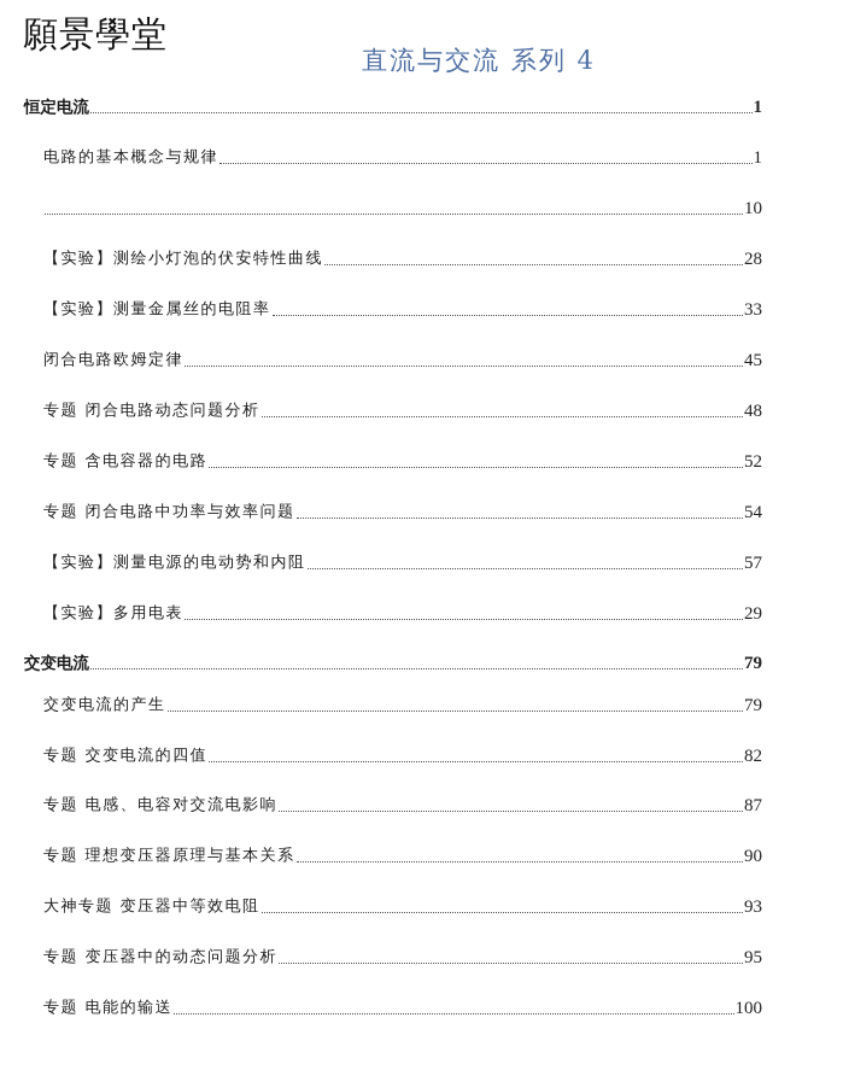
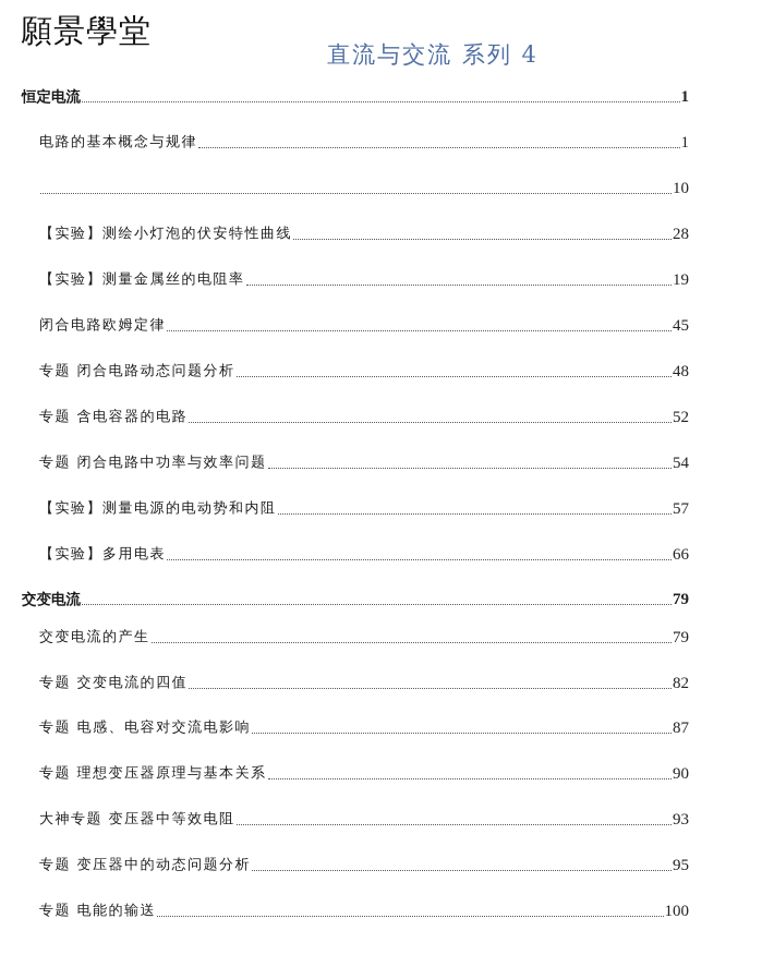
  願景學堂
  直流与交流 系列 4
  恒定电流
  1
  电路的基本概念与规律
  1
  10
  【实验】测绘小灯泡的伏安特性曲线
  28
  【实验】测量金属丝的电阻率
- 33
+ 19
  闭合电路欧姆定律
  45
  专题 闭合电路动态问题分析
  48
  专题 含电容器的电路
  52
  专题 闭合电路中功率与效率问题
  54
  【实验】测量电源的电动势和内阻
  57
  【实验】多用电表
- 29
+ 66
  交变电流
  79
  交变电流的产生
  79
  专题 交变电流的四值
  82
  专题 电感、电容对交流电影响
  87
  专题 理想变压器原理与基本关系
  90
  大神专题 变压器中等效电阻
  93
  专题 变压器中的动态问题分析
  95
  专题 电能的输送
  100
